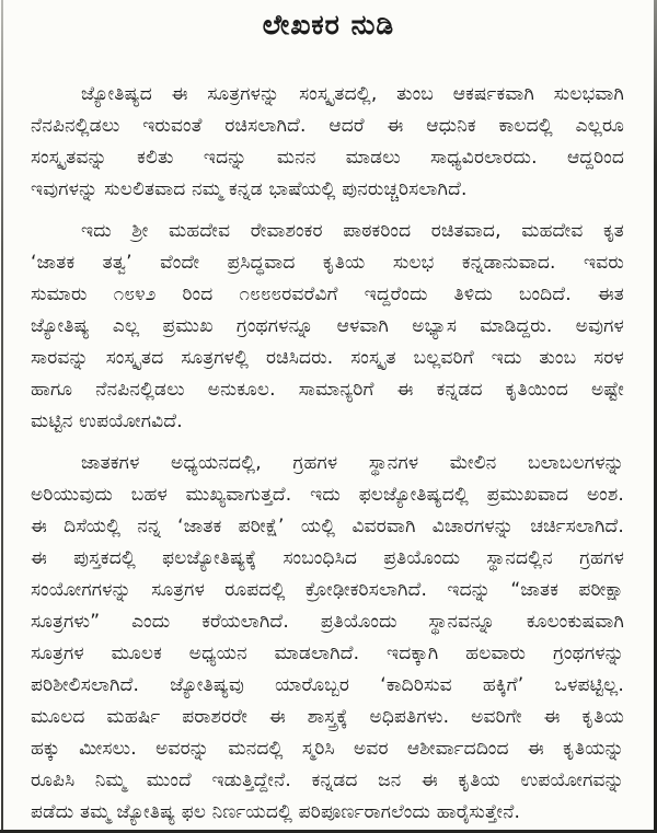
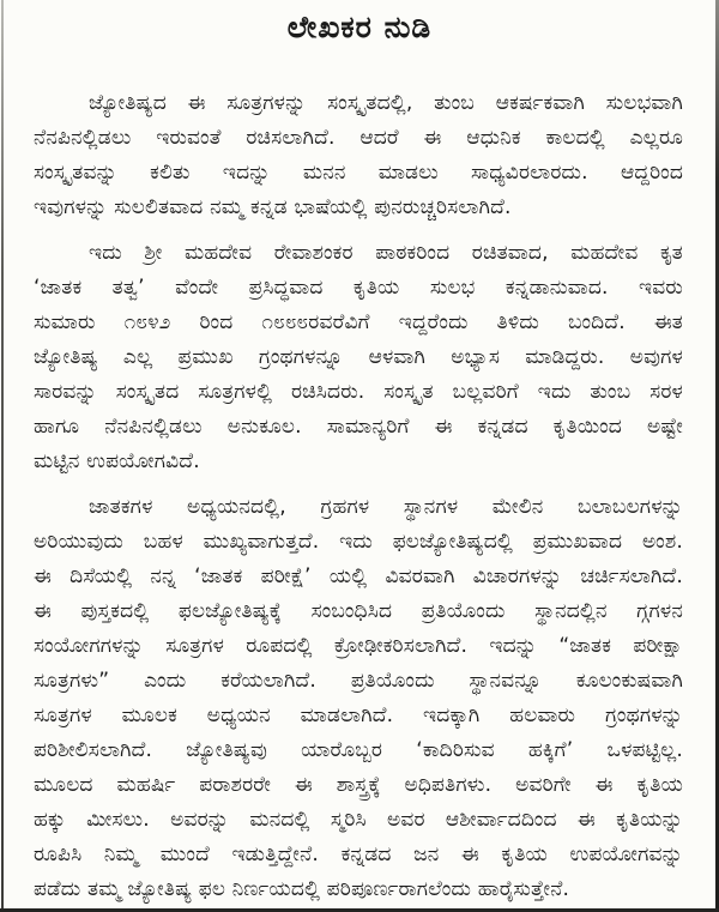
  ಲೇಖಕರ ನುಡಿ
  ಜ್ಯೋತಿಷ್ಯದ ಈ ಸೂತ್ರಗಳನ್ನು ಸಂಸ್ಕೃತದಲ್ಲಿ, ತುಂಬ ಆಕರ್ಷಕವಾಗಿ ಸುಲಭವಾಗಿ
  ನೆನಪಿನಲ್ಲಿಡಲು ಇರುವಂತೆ ರಚಿಸಲಾಗಿದೆ. ಆದರೆ ಈ ಆಧುನಿಕ ಕಾಲದಲ್ಲಿ ಎಲ್ಲರೂ
  ಸಂಸ್ಕೃತವನ್ನು ಕಲಿತು ಇದನ್ನು ಮನನ ಮಾಡಲು ಸಾಧ್ಯವಿರಲಾರದು. ಆದ್ದರಿಂದ
  ಇವುಗಳನ್ನು ಸುಲಲಿತವಾದ ನಮ್ಮ ಕನ್ನಡ ಭಾಷೆಯಲ್ಲಿ ಪುನರುಚ್ಚರಿಸಲಾಗಿದೆ.
  ಇದು ಶ್ರೀ ಮಹದೇವ ರೇವಾಶಂಕರ ಪಾಠಕರಿಂದ ರಚಿತವಾದ, ಮಹದೇವ ಕೃತ
  ‘ಜಾತಕ ತತ್ವ’ ವೆಂದೇ ಪ್ರಸಿದ್ಧವಾದ ಕೃತಿಯ ಸುಲಭ ಕನ್ನಡಾನುವಾದ. ಇವರು
  ಸುಮಾರು ೧೮೪೨ ರಿಂದ ೧೮೮೮ರವರೆವಿಗೆ ಇದ್ದರೆಂದು ತಿಳಿದು ಬಂದಿದೆ. ಈತ
  ಜ್ಯೋತಿಷ್ಯ ಎಲ್ಲ ಪ್ರಮುಖ ಗ್ರಂಥಗಳನ್ನೂ ಆಳವಾಗಿ ಅಭ್ಯಾಸ ಮಾಡಿದ್ದರು. ಅವುಗಳ
  ಸಾರವನ್ನು ಸಂಸ್ಕೃತದ ಸೂತ್ರಗಳಲ್ಲಿ ರಚಿಸಿದರು. ಸಂಸ್ಕೃತ ಬಲ್ಲವರಿಗೆ ಇದು ತುಂಬ ಸರಳ
  ಹಾಗೂ ನೆನಪಿನಲ್ಲಿಡಲು ಅನುಕೂಲ. ಸಾಮಾನ್ಯರಿಗೆ ಈ ಕನ್ನಡದ ಕೃತಿಯಿಂದ ಅಷ್ಟೇ
  ಮಟ್ಟಿನ ಉಪಯೋಗವಿದೆ.
  ಜಾತಕಗಳ ಅಧ್ಯಯನದಲ್ಲಿ, ಗ್ರಹಗಳ ಸ್ಥಾನಗಳ ಮೇಲಿನ ಬಲಾಬಲಗಳನ್ನು
  ಅರಿಯುವುದು ಬಹಳ ಮುಖ್ಯವಾಗುತ್ತದೆ. ಇದು ಫಲಜ್ಯೋತಿಷ್ಯದಲ್ಲಿ ಪ್ರಮುಖವಾದ ಅಂಶ.
  ಈ ದಿಸೆಯಲ್ಲಿ ನನ್ನ ‘ಜಾತಕ ಪರೀಕ್ಷೆ’ ಯಲ್ಲಿ ವಿವರವಾಗಿ ವಿಚಾರಗಳನ್ನು ಚರ್ಚಿಸಲಾಗಿದೆ.
- ಈ ಪುಸ್ತಕದಲ್ಲಿ ಫಲಜ್ಯೋತಿಷ್ಯಕ್ಕೆ ಸಂಬಂಧಿಸಿದ ಪ್ರತಿಯೊಂದು ಸ್ಥಾನದಲ್ಲಿನ ಗ್ರಹಗಳ
+ ಈ ಪುಸ್ತಕದಲ್ಲಿ ಫಲಜ್ಯೋತಿಷ್ಯಕ್ಕೆ ಸಂಬಂಧಿಸಿದ ಪ್ರತಿಯೊಂದು ಸ್ಥಾನದಲ್ಲಿನ ಗ್ಗಗಳನ
  ಸಂಯೋಗಗಳನ್ನು ಸೂತ್ರಗಳ ರೂಪದಲ್ಲಿ ಕ್ರೋಢೀಕರಿಸಲಾಗಿದೆ. ಇದನ್ನು “ಜಾತಕ ಪರೀಕ್ಷಾ
  ಸೂತ್ರಗಳು” ಎಂದು ಕರೆಯಲಾಗಿದೆ. ಪ್ರತಿಯೊಂದು ಸ್ಥಾನವನ್ನೂ ಕೂಲಂಕುಷವಾಗಿ
  ಸೂತ್ರಗಳ ಮೂಲಕ ಅಧ್ಯಯನ ಮಾಡಲಾಗಿದೆ. ಇದಕ್ಕಾಗಿ ಹಲವಾರು ಗ್ರಂಥಗಳನ್ನು
  ಪರಿಶೀಲಿಸಲಾಗಿದೆ. ಜ್ಯೋತಿಷ್ಯವು ಯಾರೊಬ್ಬರ ‘ಕಾದಿರಿಸುವ ಹಕ್ಕಿಗೆ’ ಒಳಪಟ್ಟಿಲ್ಲ.
  ಮೂಲದ ಮಹರ್ಷಿ ಪರಾಶರರೇ ಈ ಶಾಸ್ತ್ರಕ್ಕೆ ಅಧಿಪತಿಗಳು. ಅವರಿಗೇ ಈ ಕೃತಿಯ
  ಹಕ್ಕು ಮೀಸಲು. ಅವರನ್ನು ಮನದಲ್ಲಿ ಸ್ಮರಿಸಿ ಅವರ ಆಶೀರ್ವಾದದಿಂದ ಈ ಕೃತಿಯನ್ನು
  ರೂಪಿಸಿ ನಿಮ್ಮ ಮುಂದೆ ಇಡುತ್ತಿದ್ದೇನೆ. ಕನ್ನಡದ ಜನ ಈ ಕೃತಿಯ ಉಪಯೋಗವನ್ನು
  ಪಡೆದು ತಮ್ಮ ಜ್ಯೋತಿಷ್ಯ ಫಲ ನಿರ್ಣಯದಲ್ಲಿ ಪರಿಪೂರ್ಣರಾಗಲೆಂದು ಹಾರೈಸುತ್ತೇನೆ.
